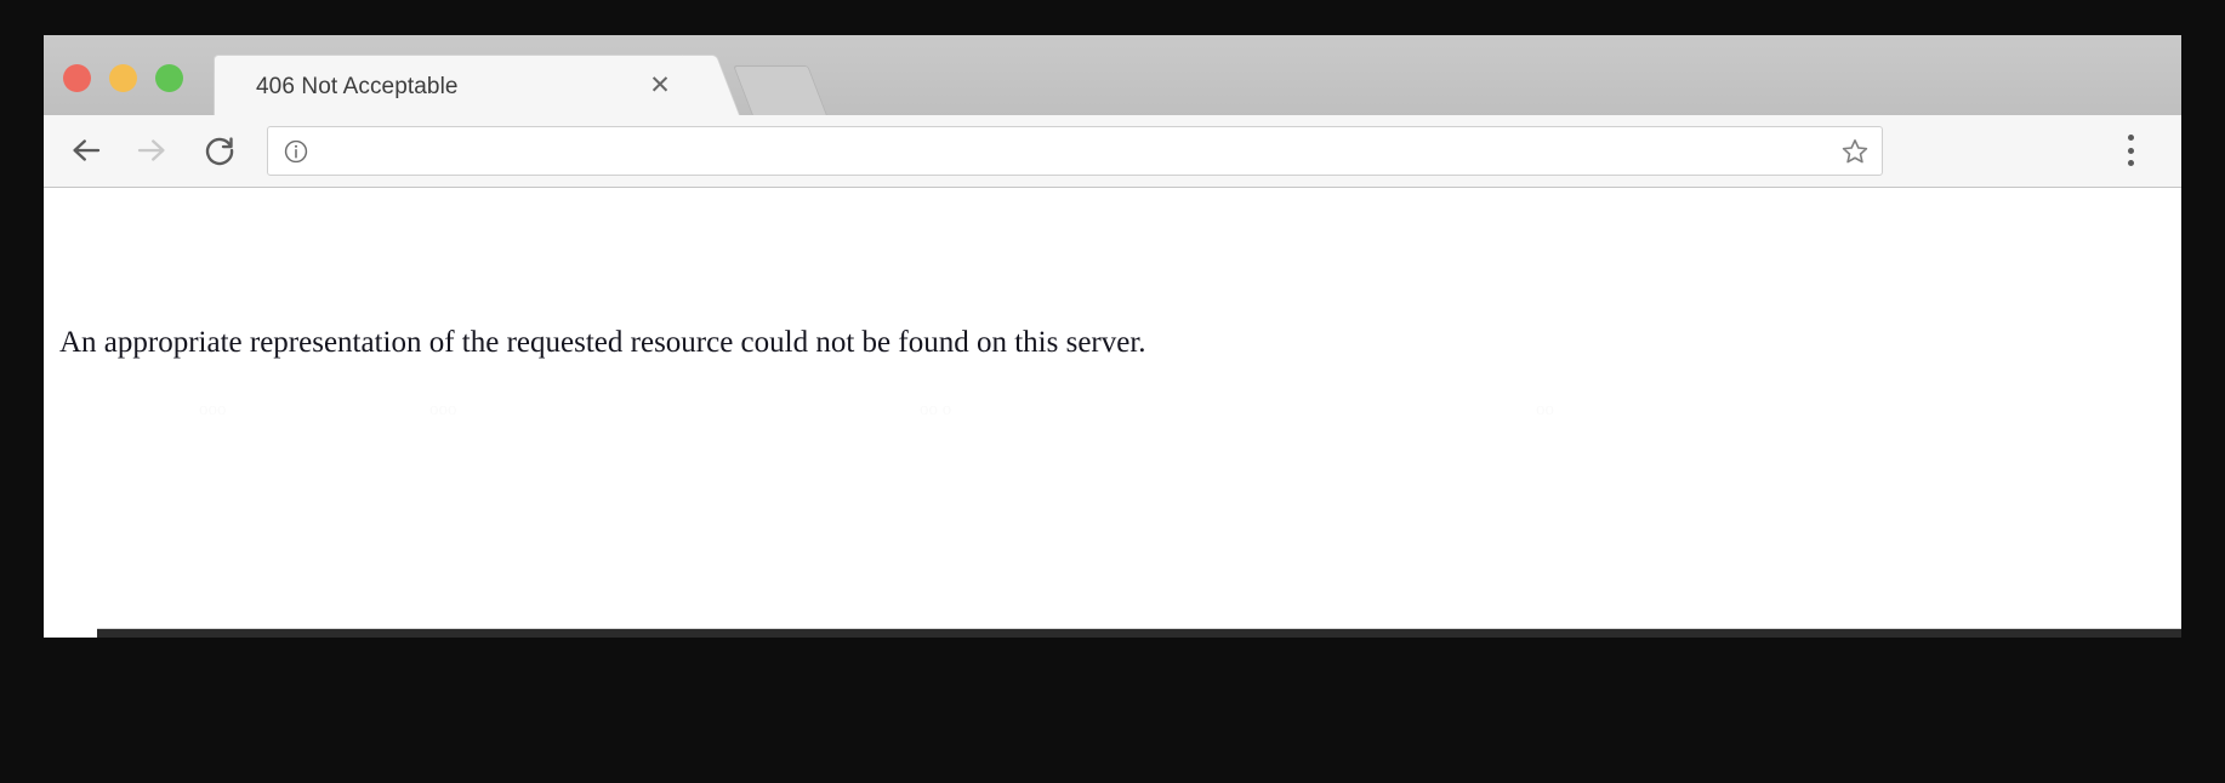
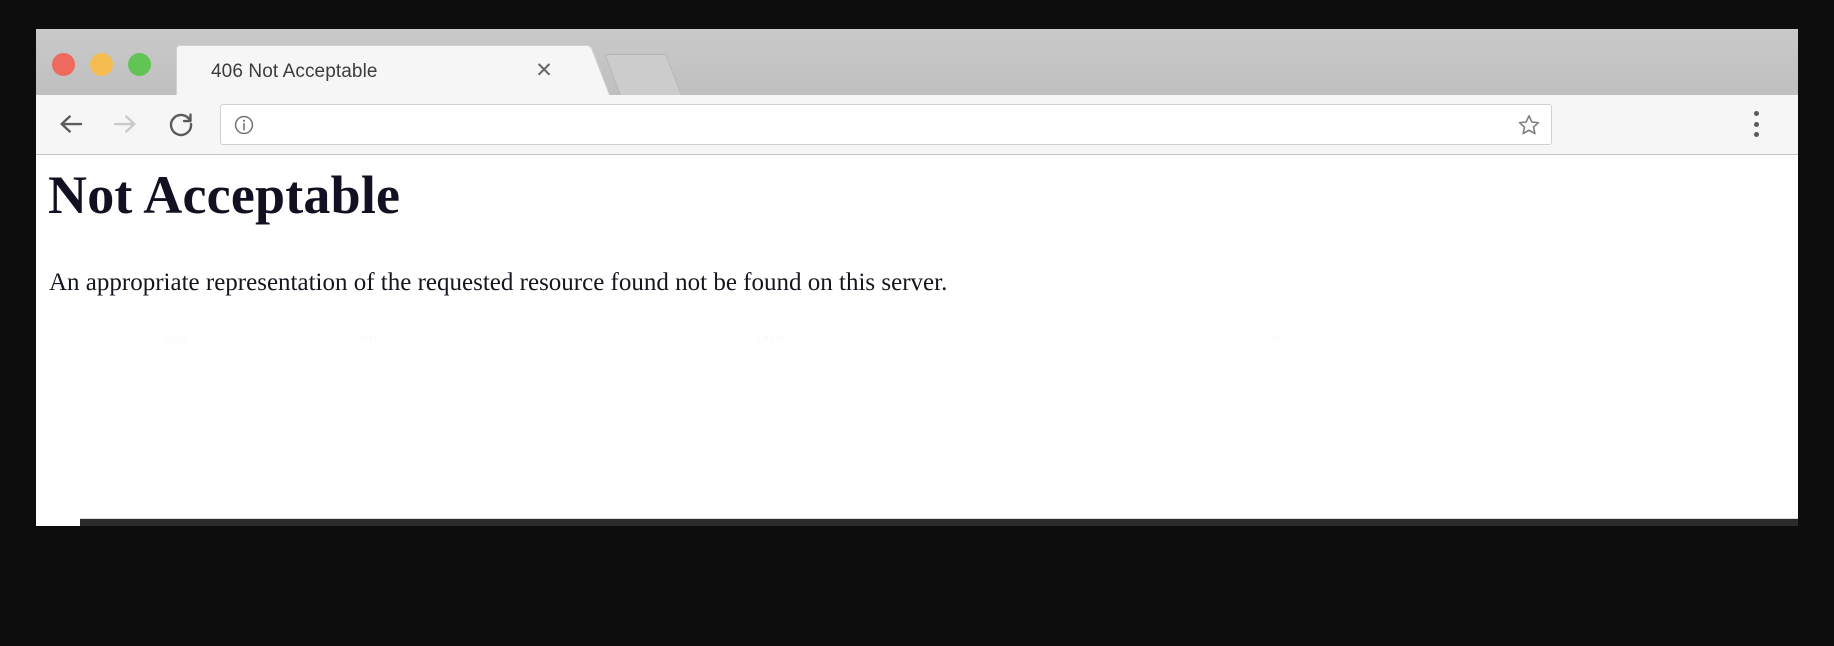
  406 Not Acceptable
  ✕
+ Not Acceptable
- An appropriate representation of the requested resource could not be found on this server.
+ An appropriate representation of the requested resource found not be found on this server.
